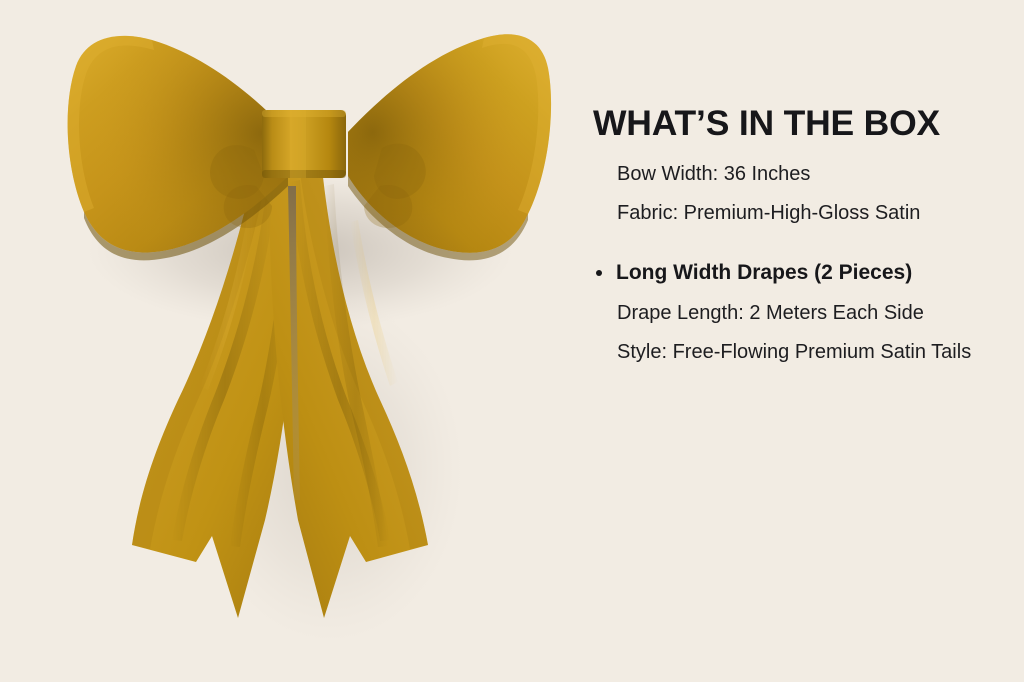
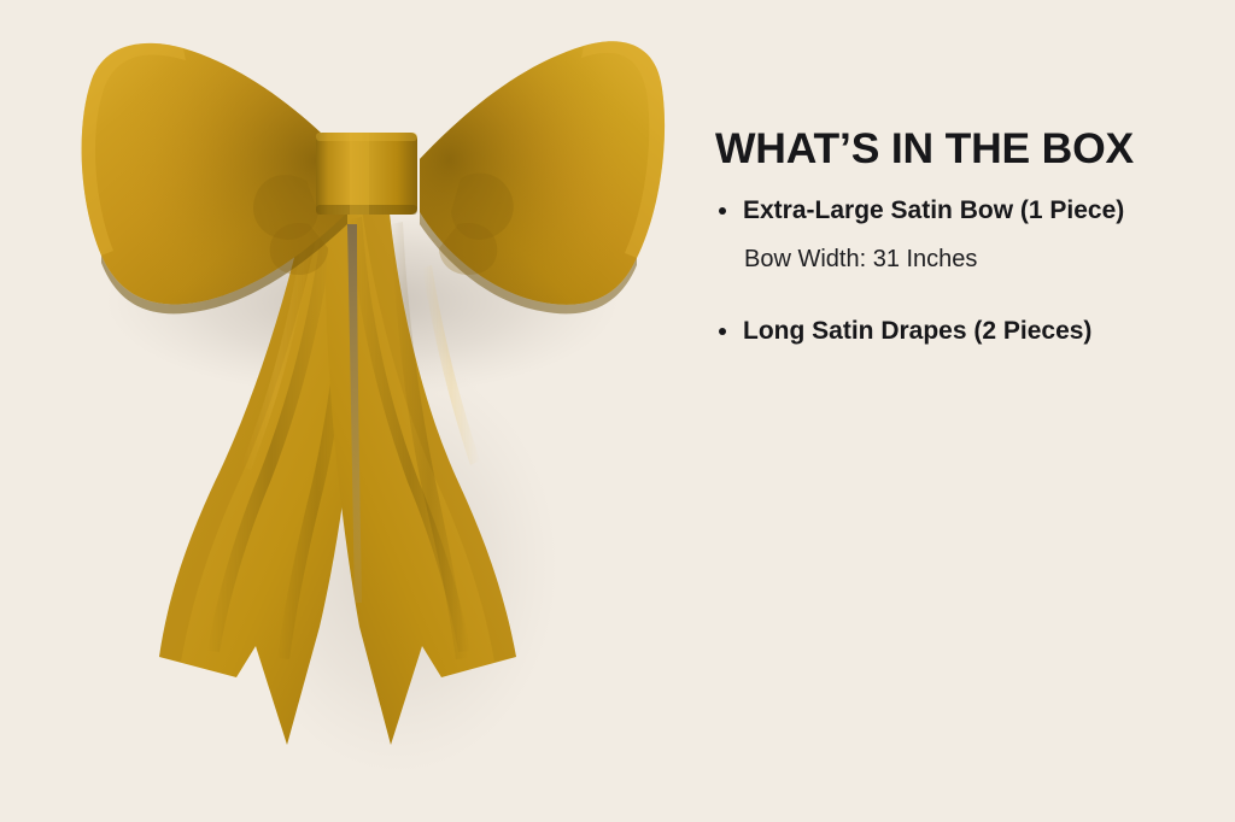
  WHAT’S IN THE BOX
+ Extra-Large Satin Bow (1 Piece)
- Bow Width: 36 Inches
+ Bow Width: 31 Inches
- Fabric: Premium-High-Gloss Satin
- Long Width Drapes (2 Pieces)
+ Long Satin Drapes (2 Pieces)
- Drape Length: 2 Meters Each Side
- Style: Free-Flowing Premium Satin Tails
